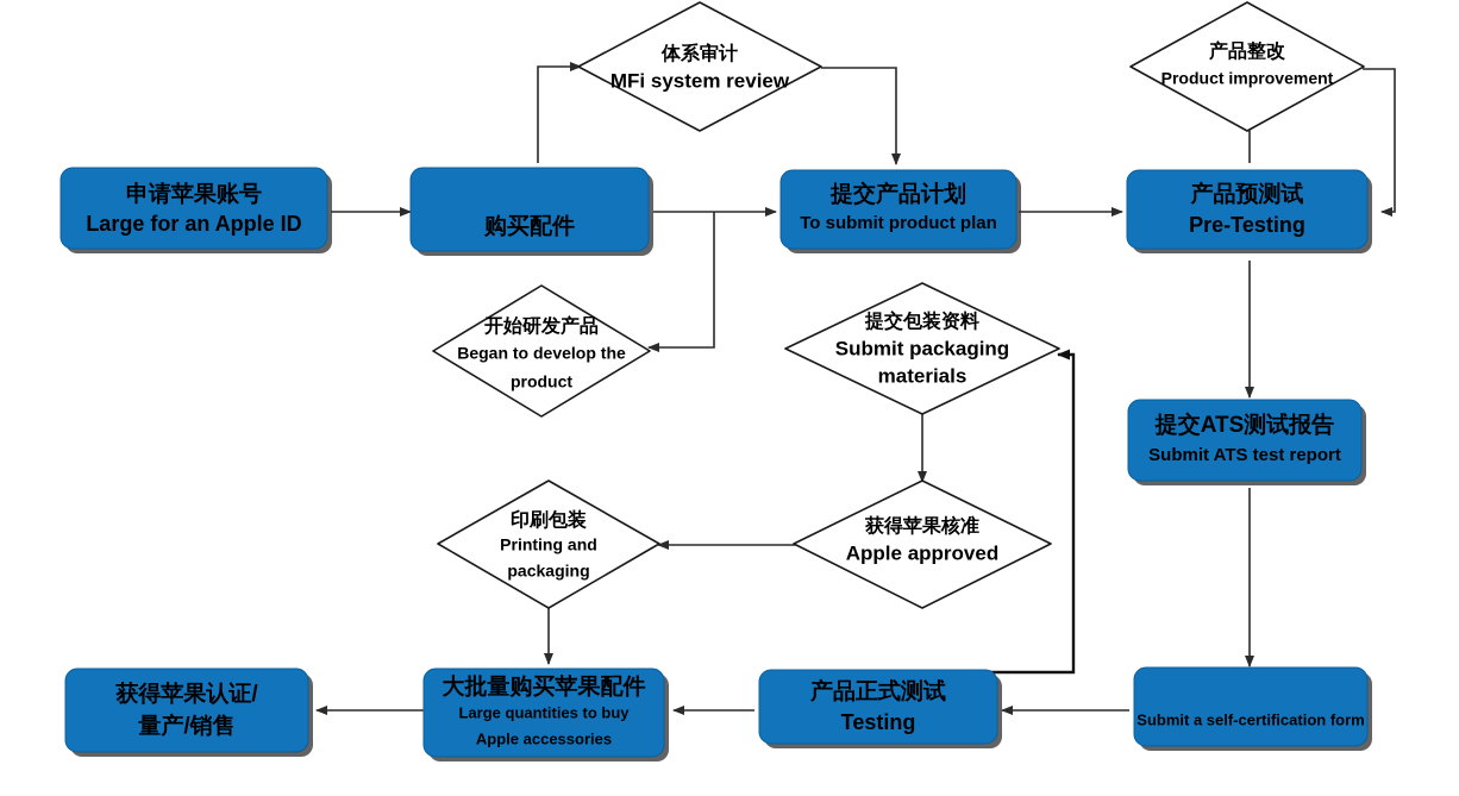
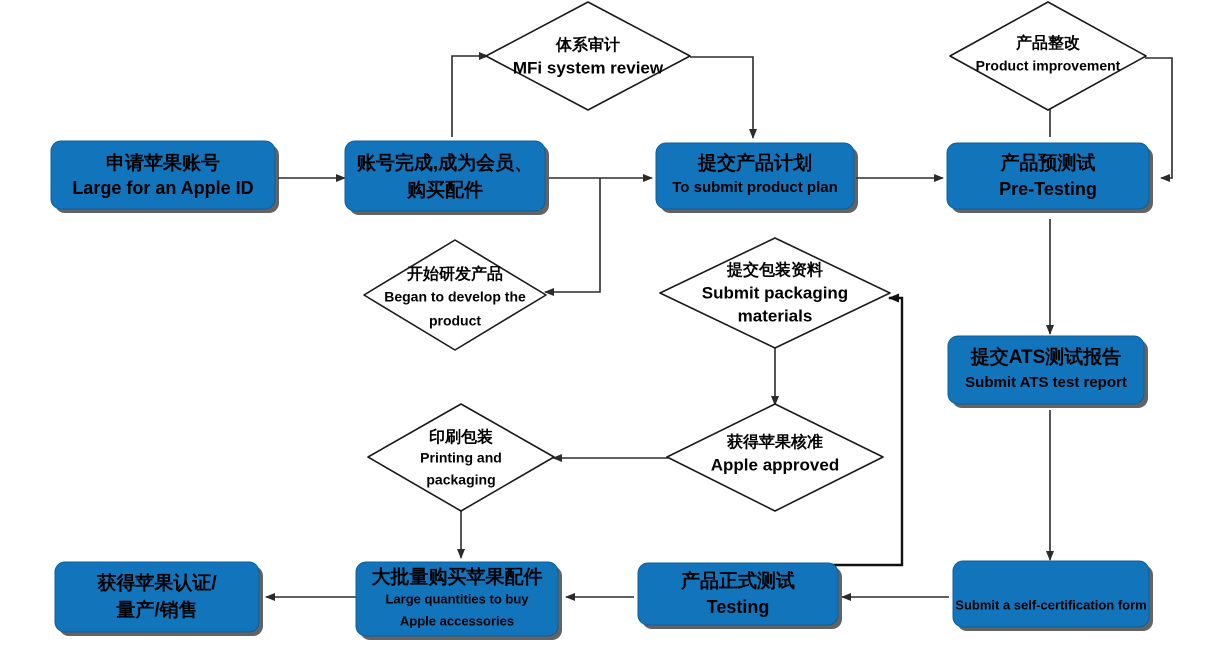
  申请苹果账号
  Large for an Apple ID
+ 账号完成,成为会员、
  购买配件
  体系审计
  MFi system review
  提交产品计划
  To submit product plan
  产品整改
  Product improvement
  产品预测试
  Pre-Testing
  开始研发产品
  Began to develop the
  product
  提交包装资料
  Submit packaging
  materials
  提交ATS测试报告
  Submit ATS test report
  印刷包装
  Printing and
  packaging
  获得苹果核准
  Apple approved
  Submit a self-certification form
  获得苹果认证/
  量产/销售
  大批量购买苹果配件
  Large quantities to buy
  Apple accessories
  产品正式测试
  Testing
